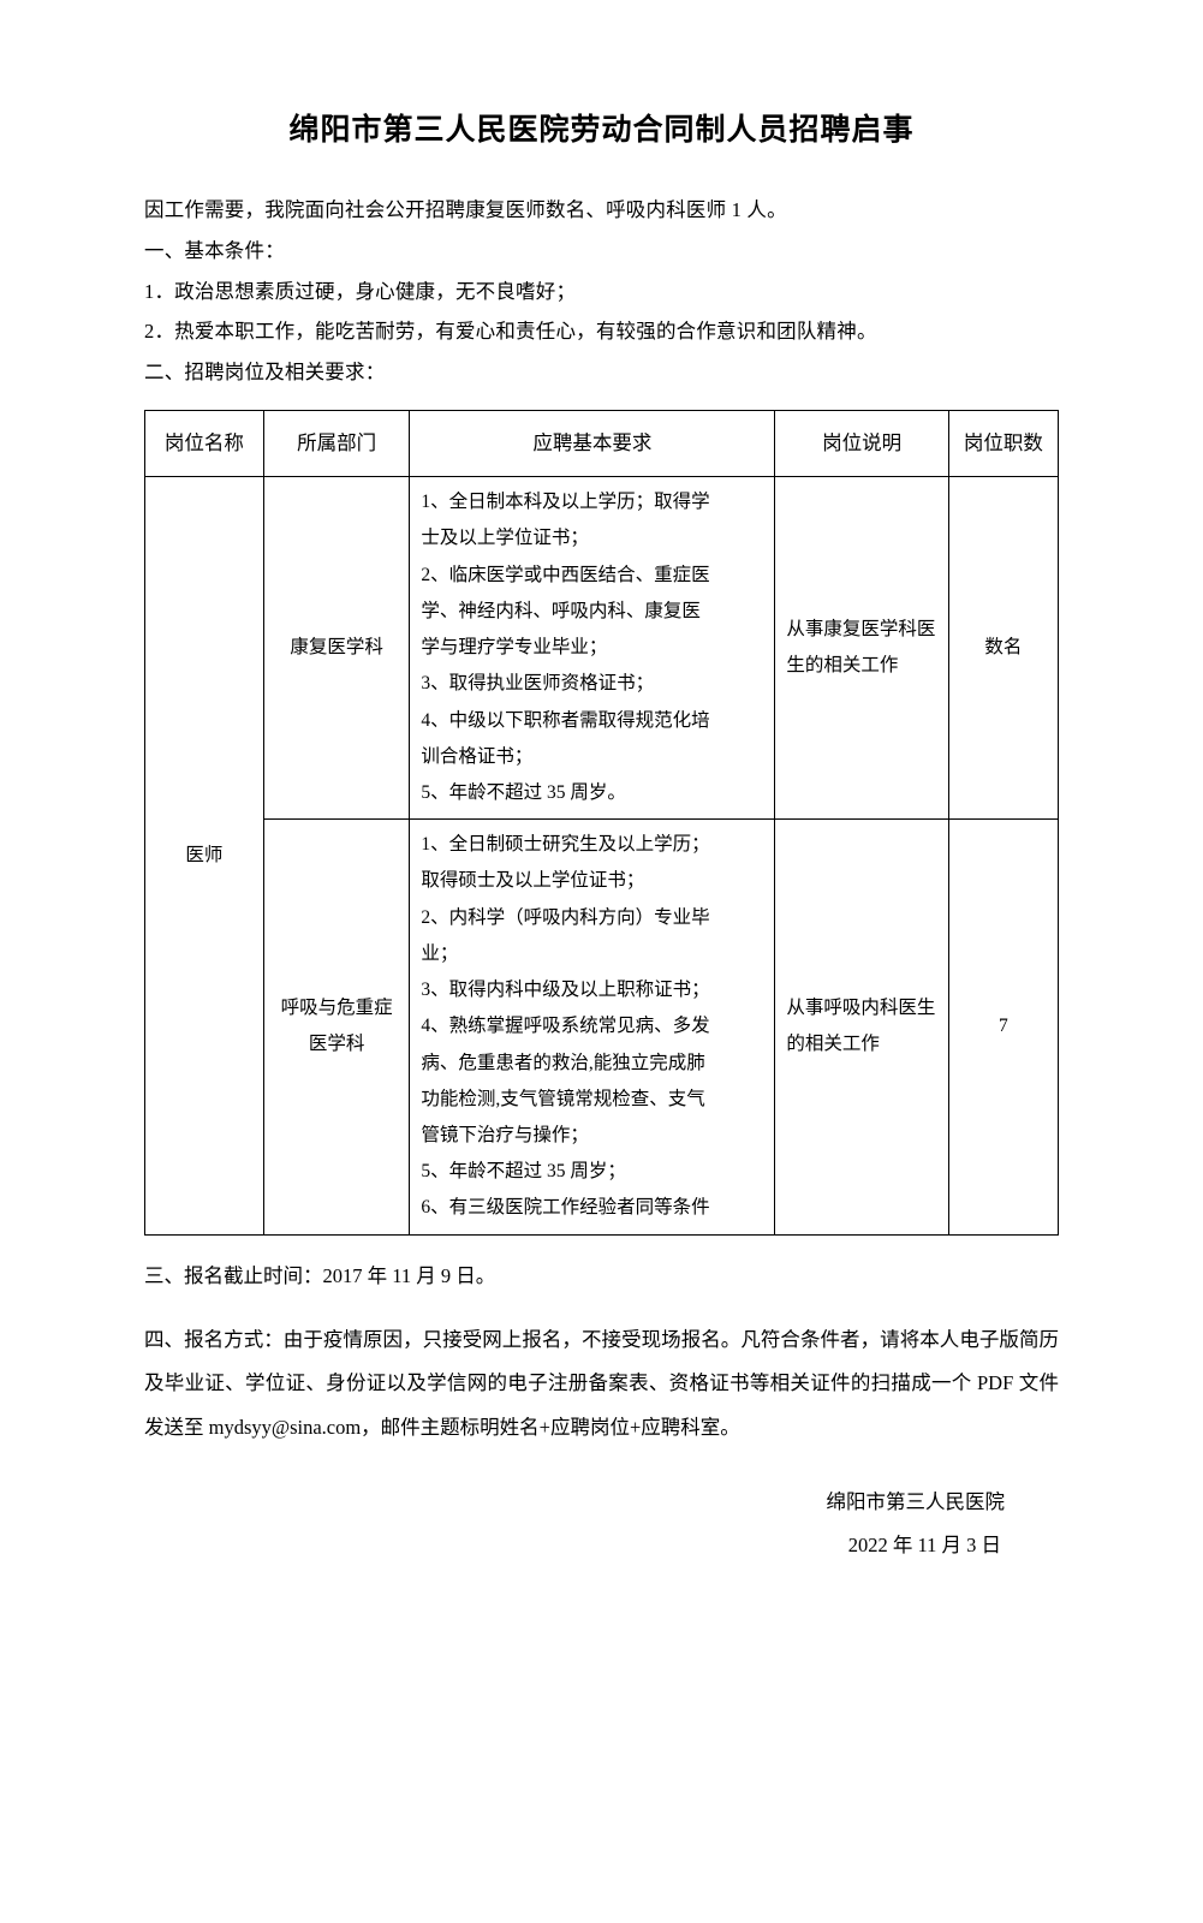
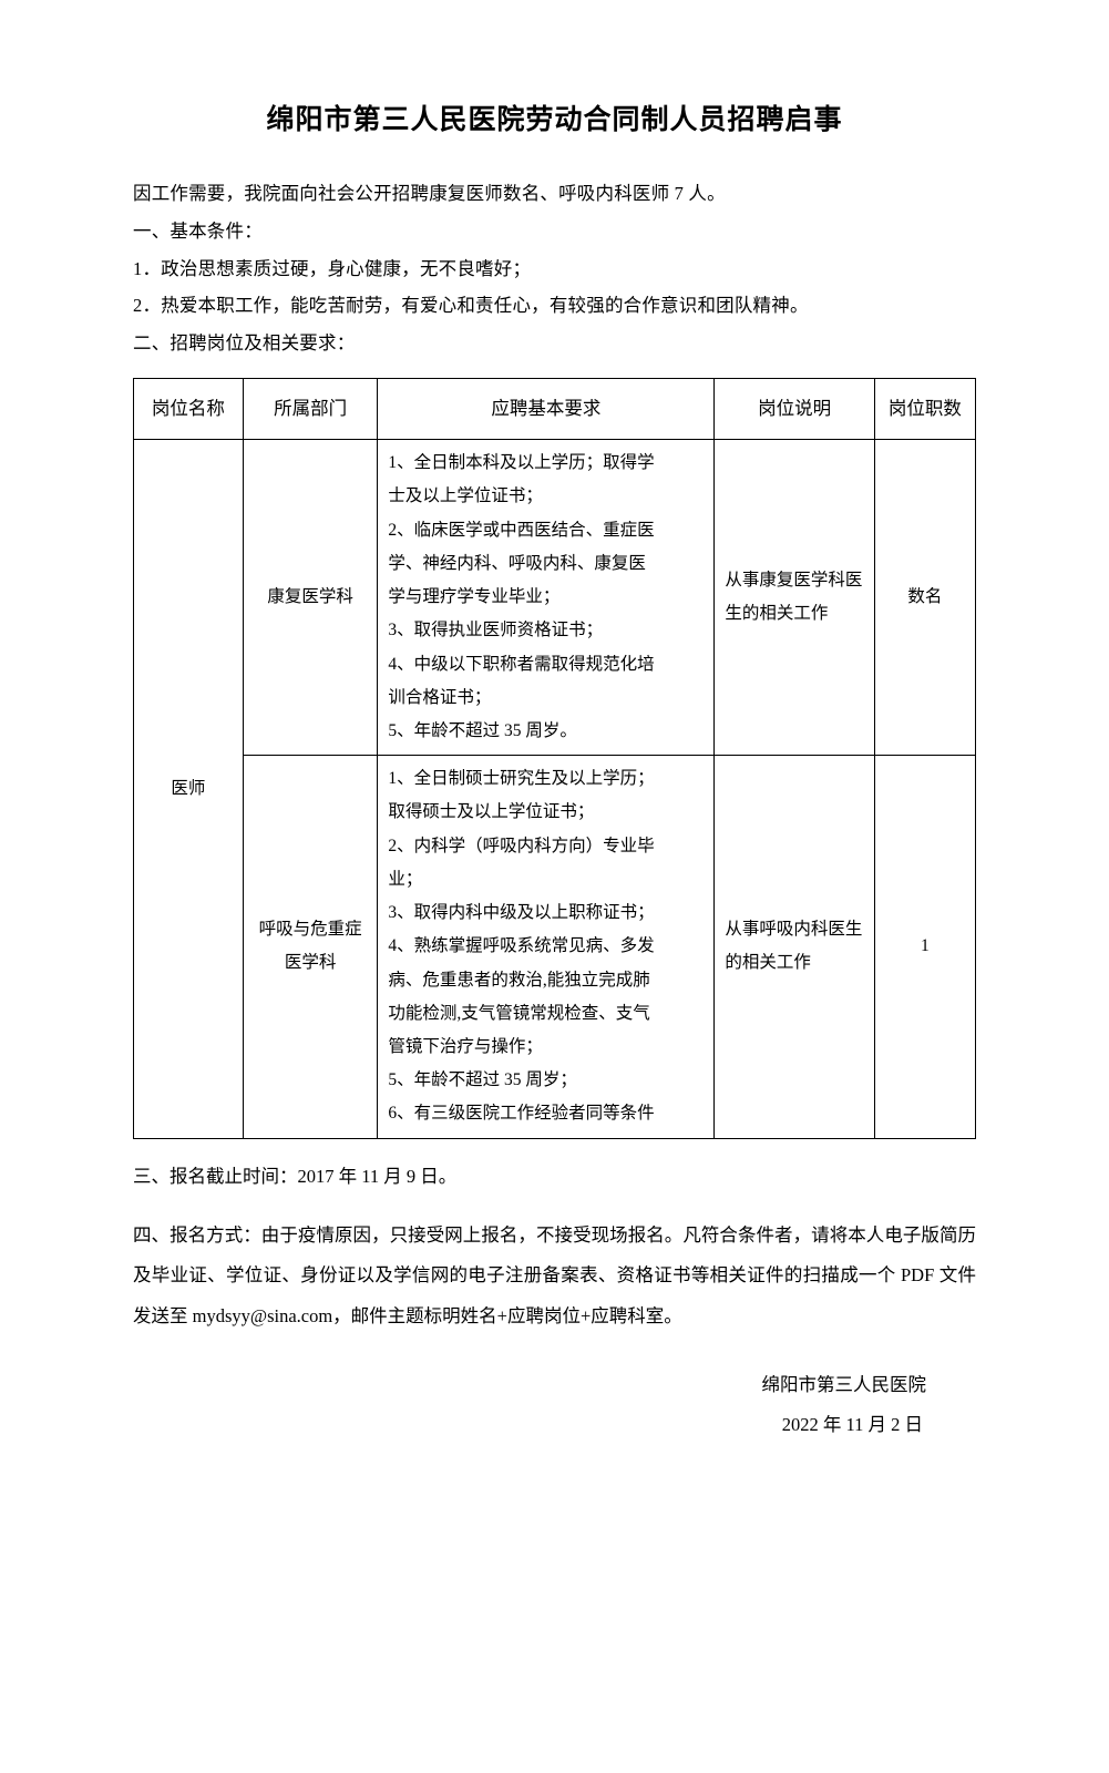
  绵阳市第三人民医院劳动合同制人员招聘启事
- 因工作需要，我院面向社会公开招聘康复医师数名、呼吸内科医师 1 人。
+ 因工作需要，我院面向社会公开招聘康复医师数名、呼吸内科医师 7 人。
  一、基本条件：
  1．政治思想素质过硬，身心健康，无不良嗜好；
  2．热爱本职工作，能吃苦耐劳，有爱心和责任心，有较强的合作意识和团队精神。
  二、招聘岗位及相关要求：
  岗位名称	所属部门	应聘基本要求	岗位说明	岗位职数
  医师	康复医学科	1、全日制本科及以上学历；取得学 士及以上学位证书； 2、临床医学或中西医结合、重症医 学、神经内科、呼吸内科、康复医 学与理疗学专业毕业； 3、取得执业医师资格证书； 4、中级以下职称者需取得规范化培 训合格证书； 5、年龄不超过 35 周岁。	从事康复医学科医生的相关工作	数名
- 呼吸与危重症医学科	1、全日制硕士研究生及以上学历； 取得硕士及以上学位证书； 2、内科学（呼吸内科方向）专业毕 业； 3、取得内科中级及以上职称证书； 4、熟练掌握呼吸系统常见病、多发 病、危重患者的救治,能独立完成肺 功能检测,支气管镜常规检查、支气 管镜下治疗与操作； 5、年龄不超过 35 周岁； 6、有三级医院工作经验者同等条件	从事呼吸内科医生的相关工作	7
+ 呼吸与危重症医学科	1、全日制硕士研究生及以上学历； 取得硕士及以上学位证书； 2、内科学（呼吸内科方向）专业毕 业； 3、取得内科中级及以上职称证书； 4、熟练掌握呼吸系统常见病、多发 病、危重患者的救治,能独立完成肺 功能检测,支气管镜常规检查、支气 管镜下治疗与操作； 5、年龄不超过 35 周岁； 6、有三级医院工作经验者同等条件	从事呼吸内科医生的相关工作	1
  三、报名截止时间：2017 年 11 月 9 日。
  四、报名方式：由于疫情原因，只接受网上报名，不接受现场报名。凡符合条件者，请将本人电子版简历及毕业证、学位证、身份证以及学信网的电子注册备案表、资格证书等相关证件的扫描成一个 PDF 文件发送至 mydsyy@sina.com，邮件主题标明姓名+应聘岗位+应聘科室。
  绵阳市第三人民医院
- 2022 年 11 月 3 日
+ 2022 年 11 月 2 日
